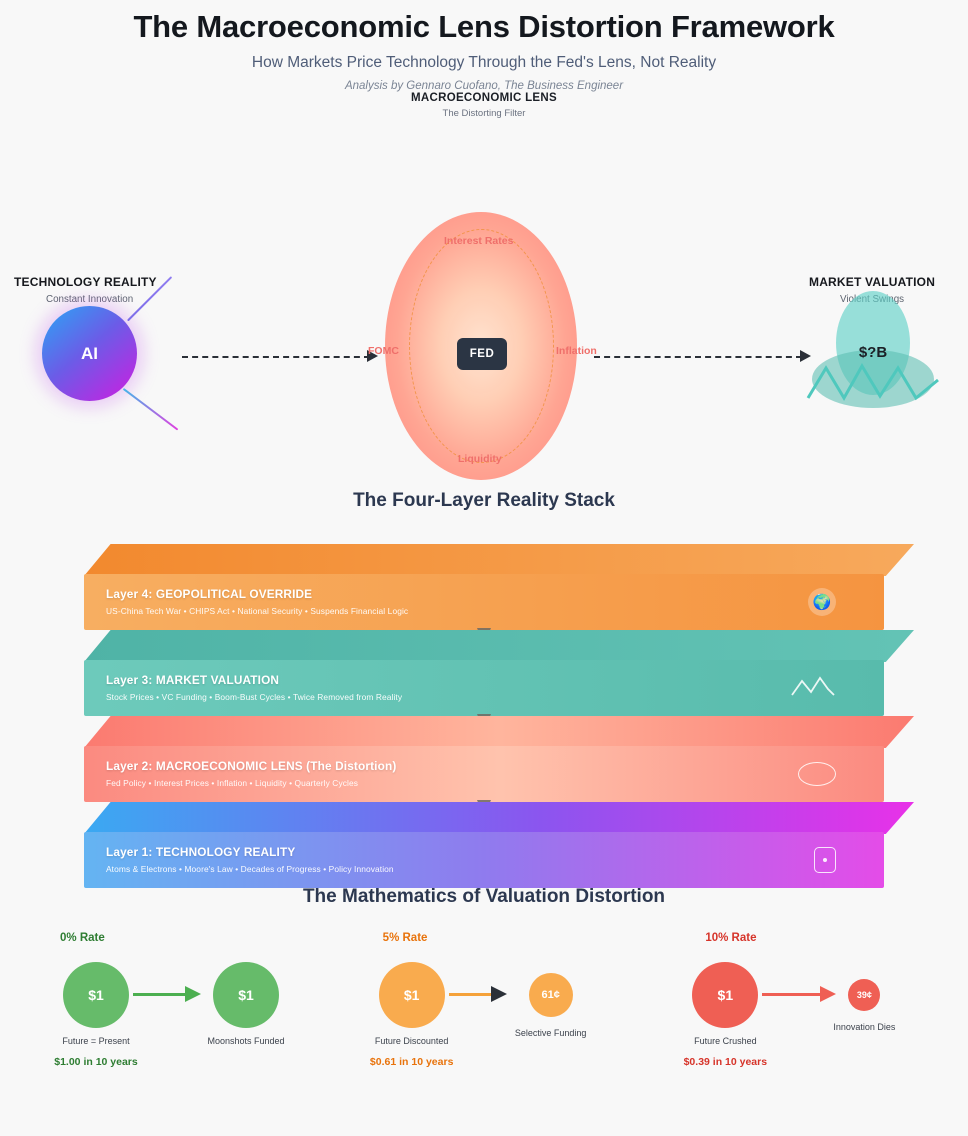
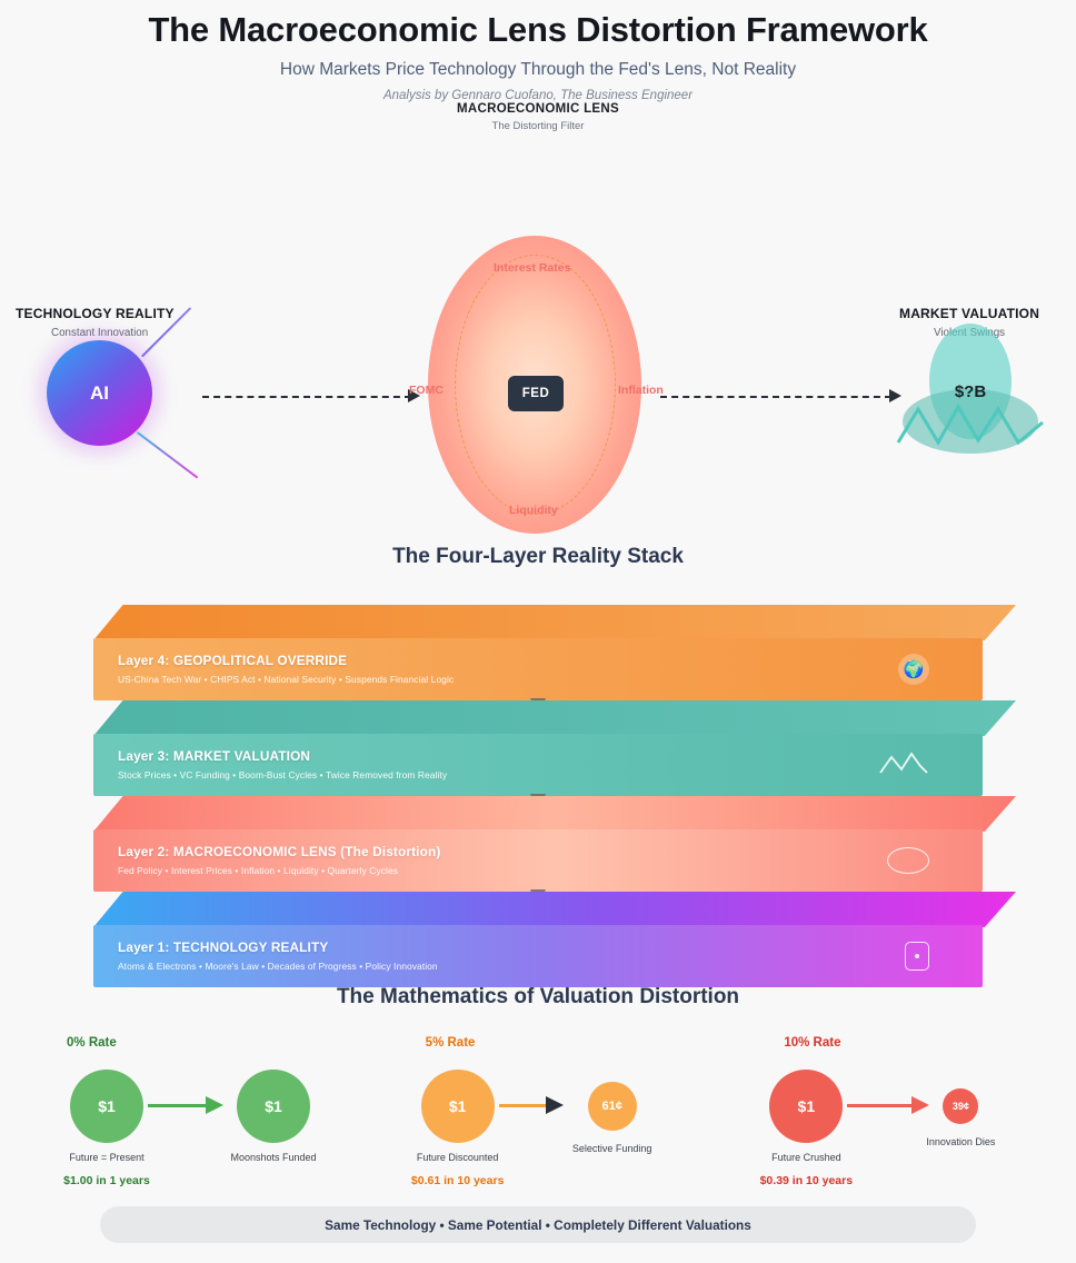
  The Macroeconomic Lens Distortion Framework
  How Markets Price Technology Through the Fed's Lens, Not Reality
  Analysis by Gennaro Cuofano, The Business Engineer
  MACROECONOMIC LENS
  The Distorting Filter
  TECHNOLOGY REALITY
  Constant Innovation
  AI
  Interest Rates
  Liquidity
  FOMC
  Inflation
  FED
  MARKET VALUATION
  Violent Swings
  $?B
  The Four-Layer Reality Stack
  Layer 4: GEOPOLITICAL OVERRIDE
  US-China Tech War • CHIPS Act • National Security • Suspends Financial Logic
  🌍
  Layer 3: MARKET VALUATION
  Stock Prices • VC Funding • Boom-Bust Cycles • Twice Removed from Reality
  Layer 2: MACROECONOMIC LENS (The Distortion)
  Fed Policy • Interest Prices • Inflation • Liquidity • Quarterly Cycles
  Layer 1: TECHNOLOGY REALITY
  Atoms & Electrons • Moore's Law • Decades of Progress • Policy Innovation
  The Mathematics of Valuation Distortion
  0% Rate
  $1
  $1
  Future = Present
- $1.00 in 10 years
+ $1.00 in 1 years
  Moonshots Funded
  5% Rate
  $1
  61¢
  Future Discounted
  $0.61 in 10 years
  Selective Funding
  10% Rate
  $1
  39¢
  Future Crushed
  $0.39 in 10 years
  Innovation Dies
+ Same Technology • Same Potential • Completely Different Valuations
